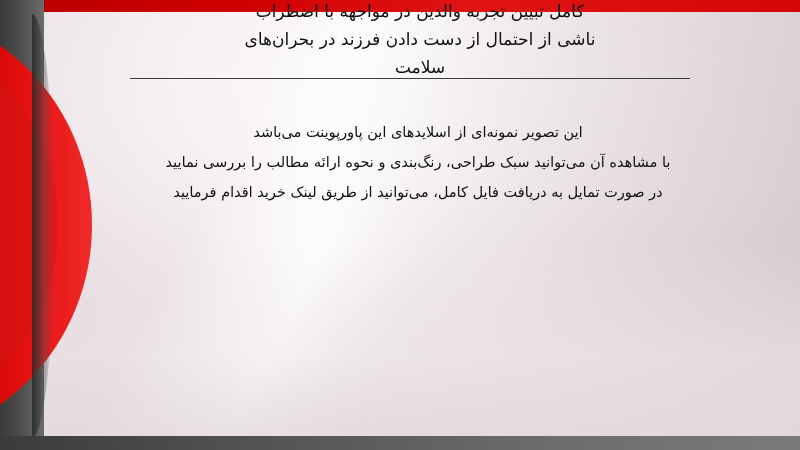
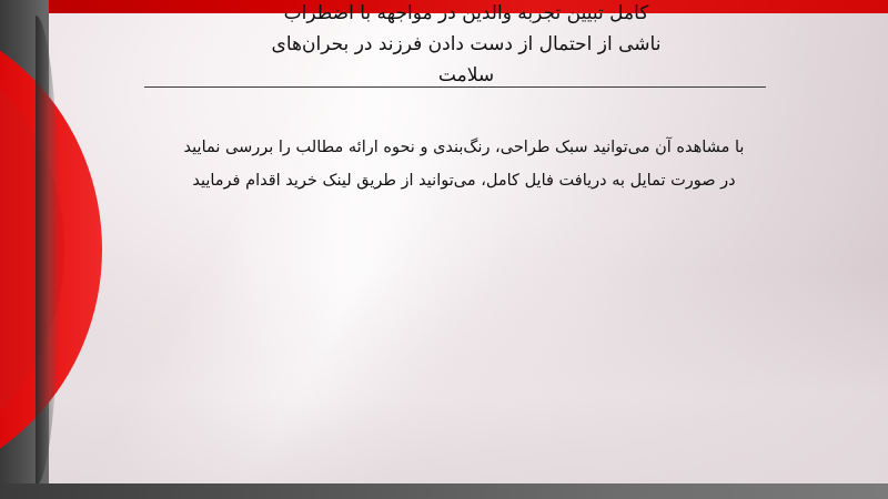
  کامل تبیین تجربه والدین در مواجهه با اضطراب
  ناشی از احتمال از دست دادن فرزند در بحران‌های
  سلامت
- این تصویر نمونه‌ای از اسلایدهای این پاورپوینت می‌باشد
  با مشاهده آن میتوانید سبک طراحی، رنگ‌بندی و نحوه ارائه مطالب را بررسی نمایید
  در صورت تمایل به دریافت فایل کامل، می‌توانید از طریق لینک خرید اقدام فرمایید
